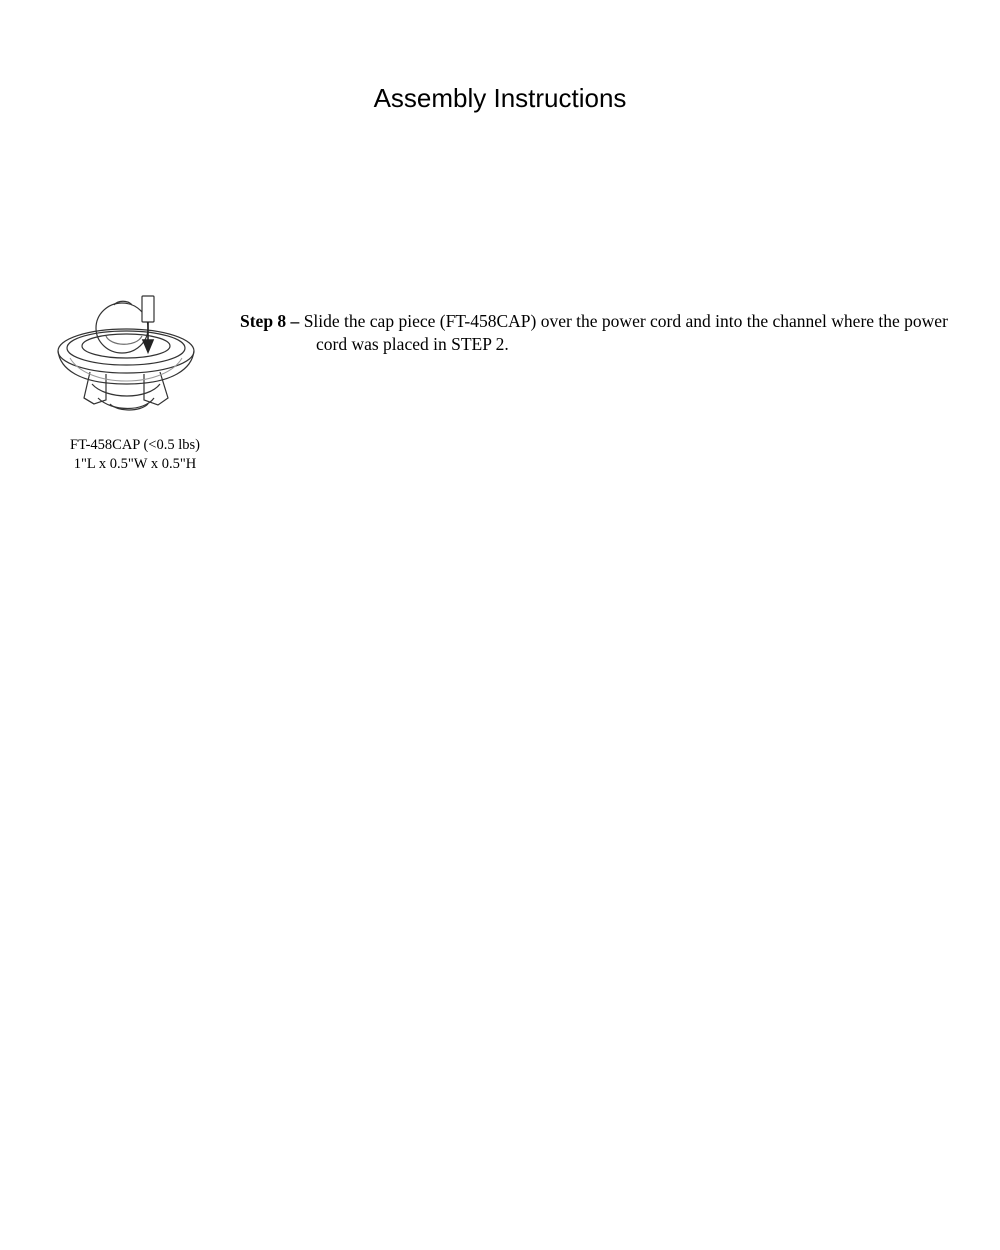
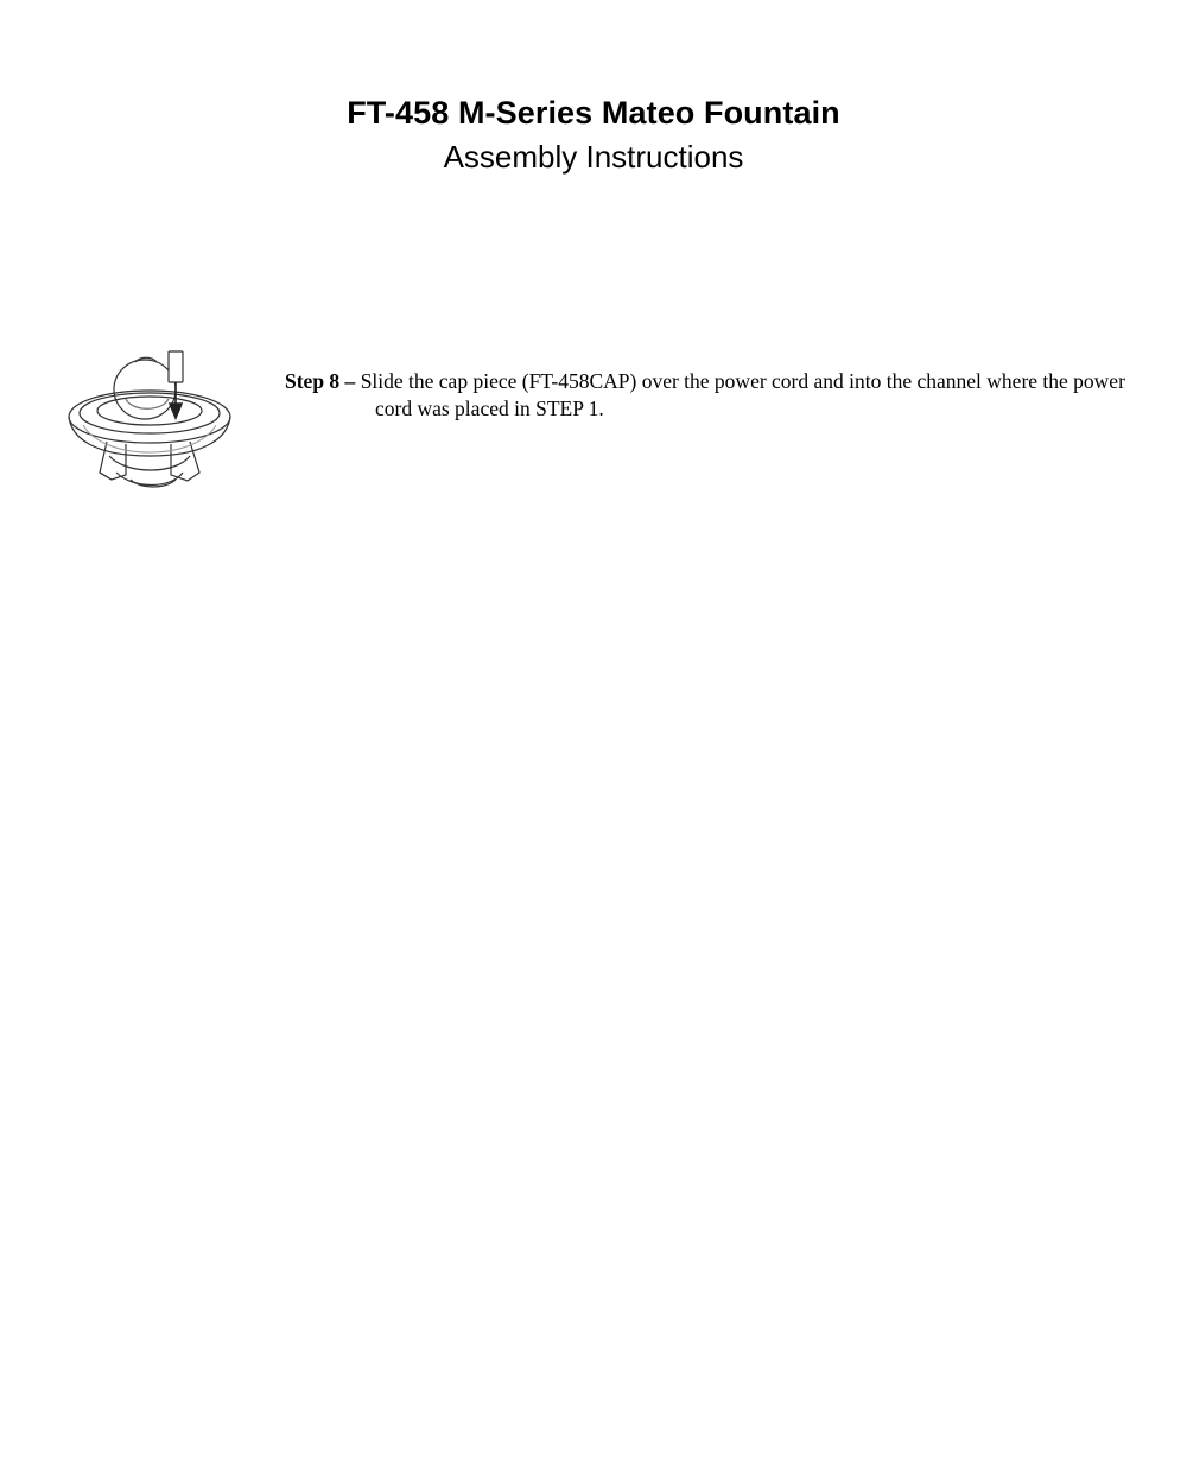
+ FT-458 M-Series Mateo Fountain
  Assembly Instructions
- FT-458CAP (<0.5 lbs)
- 1"L x 0.5"W x 0.5"H
- Step 8 – Slide the cap piece (FT-458CAP) over the power cord and into the channel where the power cord was placed in STEP 2.
+ Step 8 – Slide the cap piece (FT-458CAP) over the power cord and into the channel where the power cord was placed in STEP 1.
